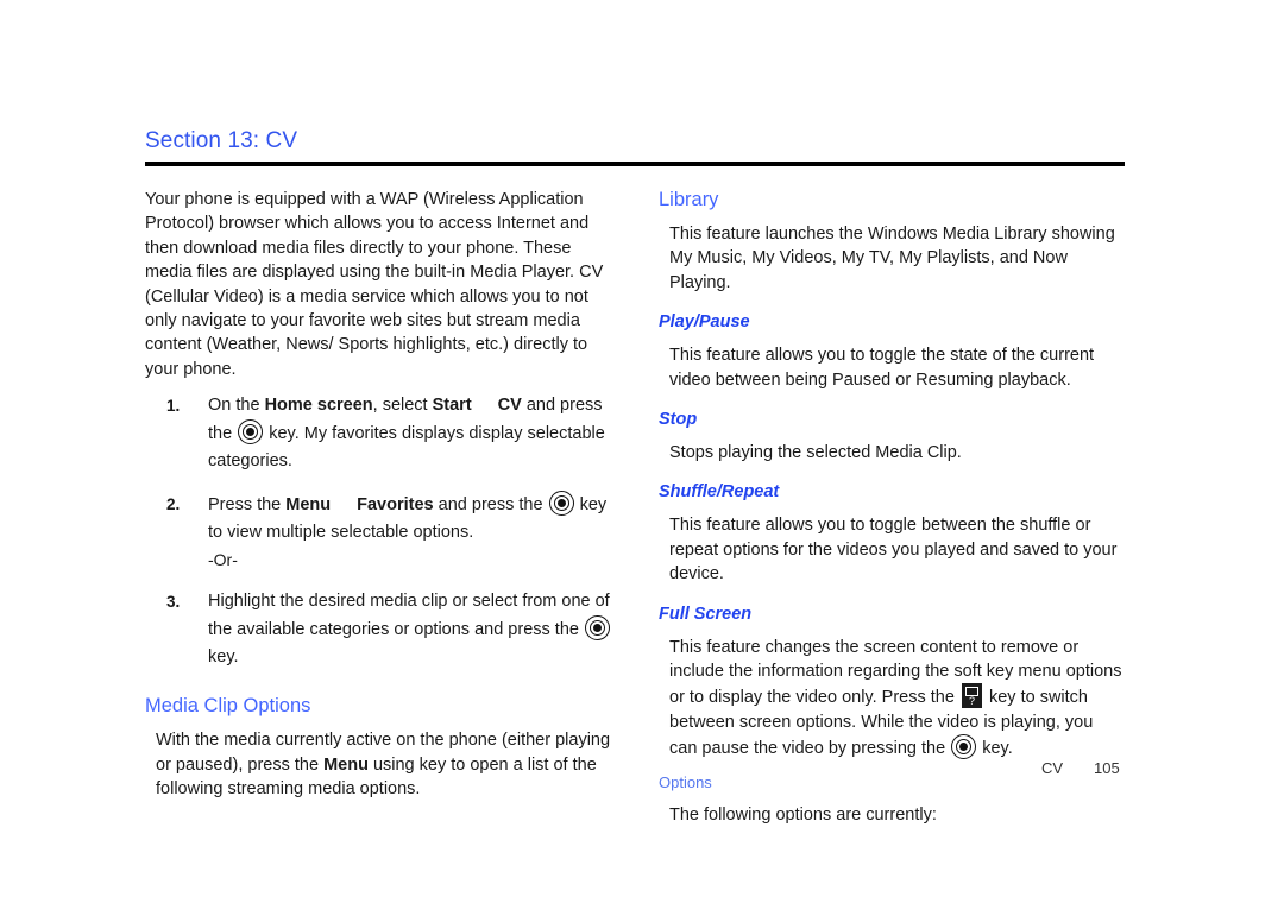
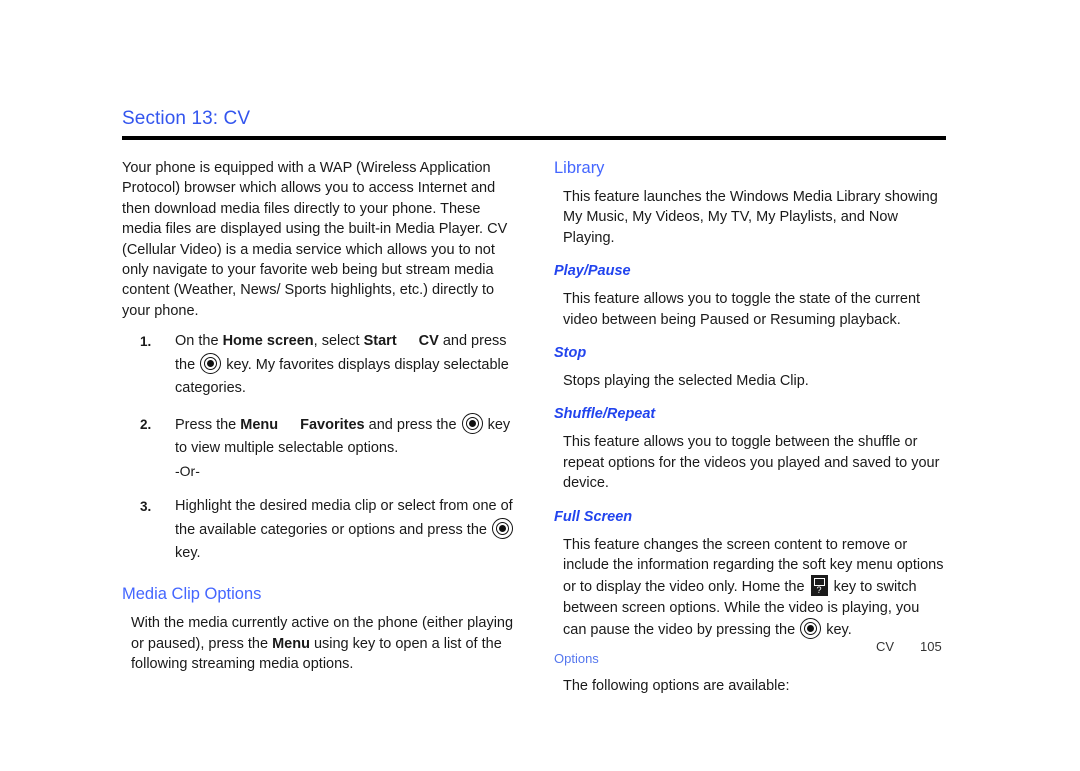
  Section 13: CV
- Your phone is equipped with a WAP (Wireless Application Protocol) browser which allows you to access Internet and then download media files directly to your phone. These media files are displayed using the built-in Media Player. CV (Cellular Video) is a media service which allows you to not only navigate to your favorite web sites but stream media content (Weather, News/ Sports highlights, etc.) directly to your phone.
+ Your phone is equipped with a WAP (Wireless Application Protocol) browser which allows you to access Internet and then download media files directly to your phone. These media files are displayed using the built-in Media Player. CV (Cellular Video) is a media service which allows you to not only navigate to your favorite web being but stream media content (Weather, News/ Sports highlights, etc.) directly to your phone.
  1.
  On the Home screen, select Start CV and press the key. My favorites displays display selectable categories.
  2.
  Press the Menu Favorites and press the key to view multiple selectable options.
  -Or-
  3.
  Highlight the desired media clip or select from one of the available categories or options and press the key.
  Media Clip Options
  With the media currently active on the phone (either playing or paused), press the Menu using key to open a list of the following streaming media options.
  Library
  This feature launches the Windows Media Library showing My Music, My Videos, My TV, My Playlists, and Now Playing.
  Play/Pause
  This feature allows you to toggle the state of the current video between being Paused or Resuming playback.
  Stop
  Stops playing the selected Media Clip.
  Shuffle/Repeat
  This feature allows you to toggle between the shuffle or repeat options for the videos you played and saved to your device.
  Full Screen
- This feature changes the screen content to remove or include the information regarding the soft key menu options or to display the video only. Press the
+ This feature changes the screen content to remove or include the information regarding the soft key menu options or to display the video only. Home the
  ?
  key to switch between screen options. While the video is playing, you can pause the video by pressing the key.
  Options
- The following options are currently:
+ The following options are available:
  CV 105
